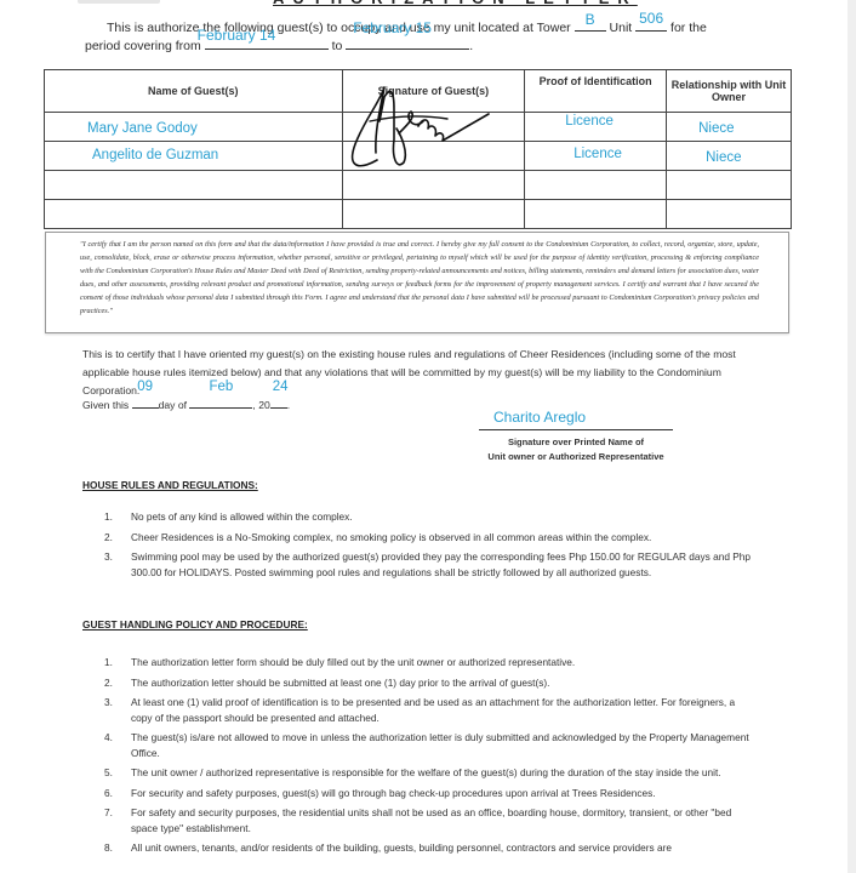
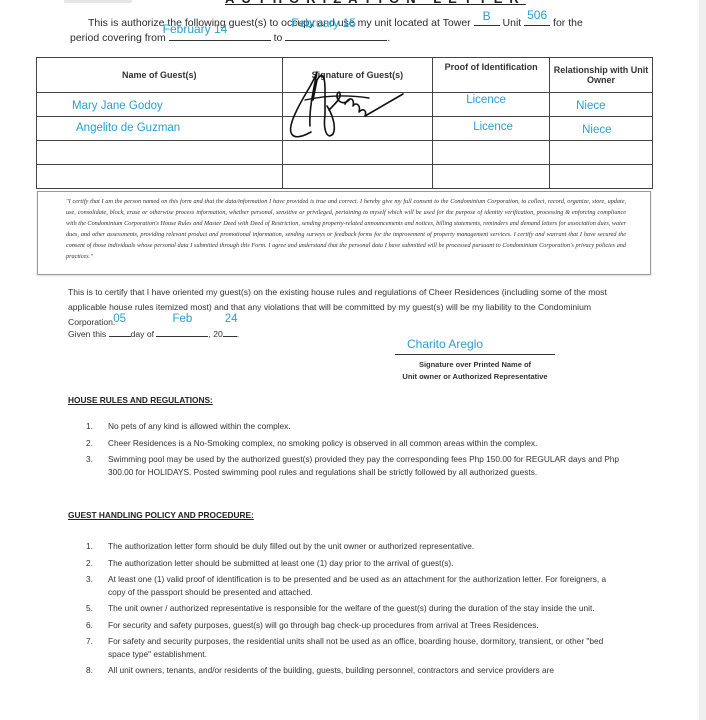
  This is authorize the following guest(s) to occupy and use my unit located at Tower
  B
  Unit
  506
  for the
  period covering from
  February 14
  to
  February 15
  .
  Name of Guest(s)	Signature of Guest(s)	Proof of Identification	Relationship with Unit Owner
  Mary Jane Godoy		Licence	Niece
  Angelito de Guzman		Licence	Niece
- This is to certify that I have oriented my guest(s) on the existing house rules and regulations of Cheer Residences (including some of the most applicable house rules itemized below) and that any violations that will be committed by my guest(s) will be my liability to the Condominium Corporation.
+ This is to certify that I have oriented my guest(s) on the existing house rules and regulations of Cheer Residences (including some of the most applicable house rules itemized most) and that any violations that will be committed by my guest(s) will be my liability to the Condominium Corporation.
  Given this
- 09
+ 05
  day of
  Feb
  , 20
  24
  .
  Charito Areglo
  Signature over Printed Name of
  Unit owner or Authorized Representative
  HOUSE RULES AND REGULATIONS:
  1.
  No pets of any kind is allowed within the complex.
  2.
  Cheer Residences is a No-Smoking complex, no smoking policy is observed in all common areas within the complex.
  3.
  Swimming pool may be used by the authorized guest(s) provided they pay the corresponding fees Php 150.00 for REGULAR days and Php 300.00 for HOLIDAYS. Posted swimming pool rules and regulations shall be strictly followed by all authorized guests.
  GUEST HANDLING POLICY AND PROCEDURE:
  1.
  The authorization letter form should be duly filled out by the unit owner or authorized representative.
  2.
  The authorization letter should be submitted at least one (1) day prior to the arrival of guest(s).
  3.
  At least one (1) valid proof of identification is to be presented and be used as an attachment for the authorization letter. For foreigners, a copy of the passport should be presented and attached.
- 4.
- The guest(s) is/are not allowed to move in unless the authorization letter is duly submitted and acknowledged by the Property Management Office.
  5.
  The unit owner / authorized representative is responsible for the welfare of the guest(s) during the duration of the stay inside the unit.
  6.
- For security and safety purposes, guest(s) will go through bag check-up procedures upon arrival at Trees Residences.
+ For security and safety purposes, guest(s) will go through bag check-up procedures from arrival at Trees Residences.
  7.
  For safety and security purposes, the residential units shall not be used as an office, boarding house, dormitory, transient, or other "bed space type" establishment.
  8.
  All unit owners, tenants, and/or residents of the building, guests, building personnel, contractors and service providers are
